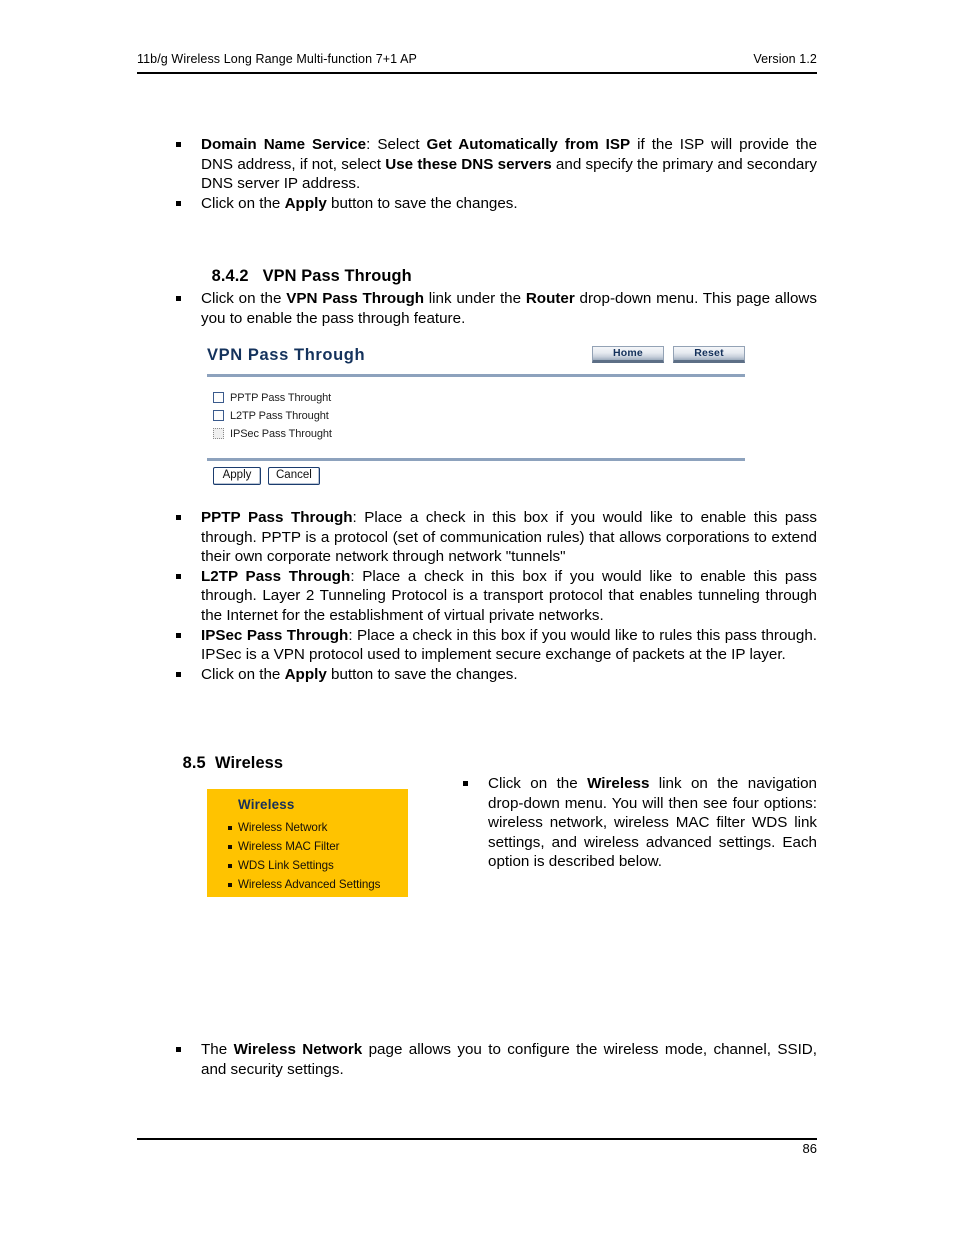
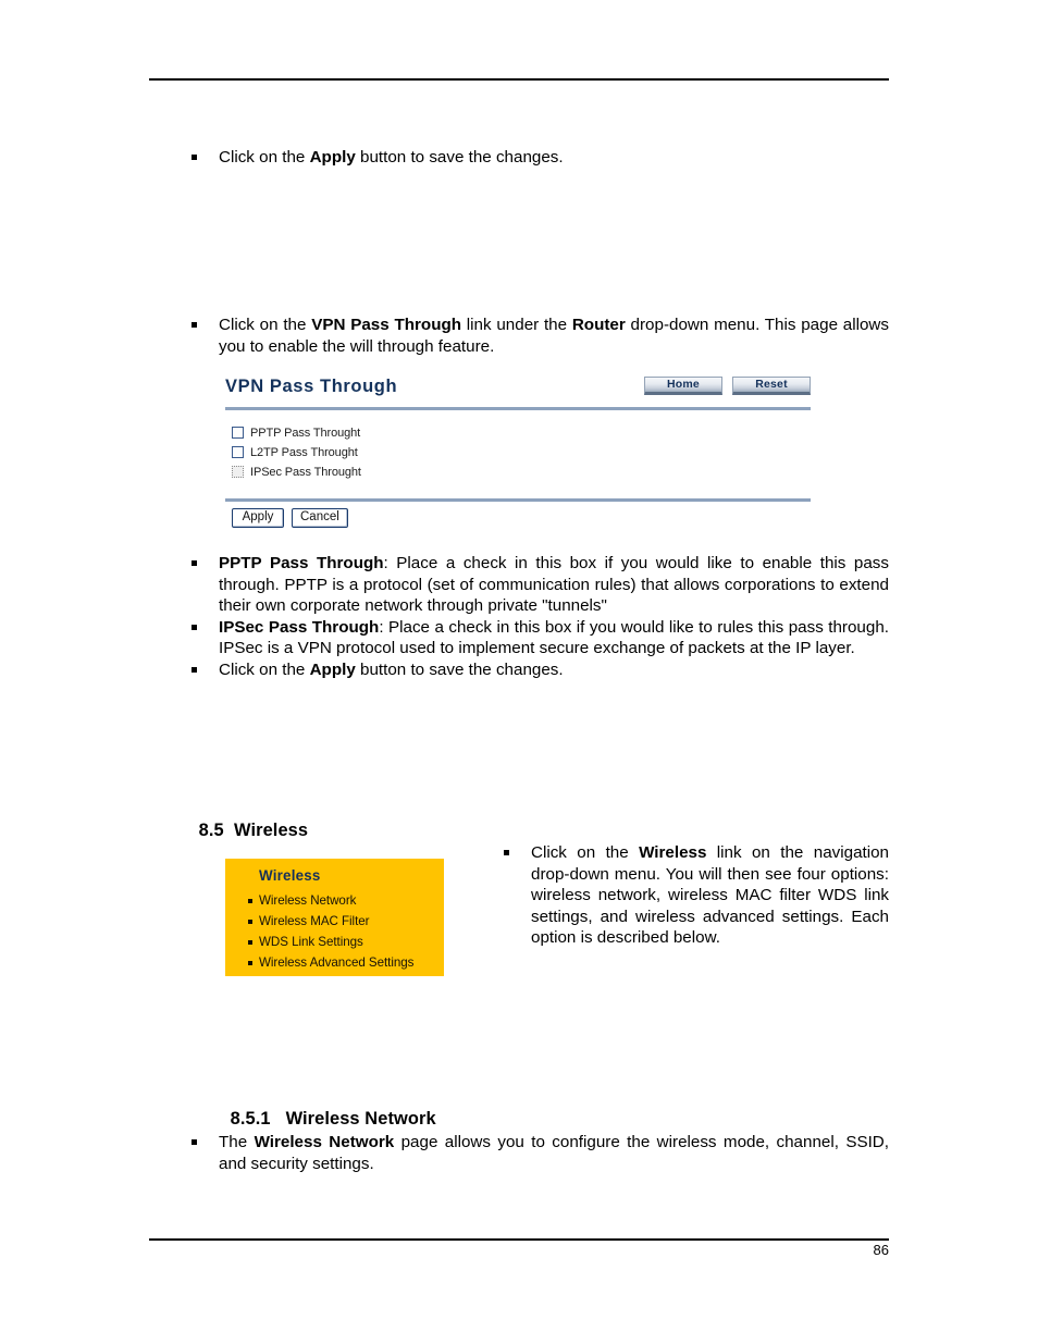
- 11b/g Wireless Long Range Multi-function 7+1 AP
- Version 1.2
- Domain Name Service: Select Get Automatically from ISP if the ISP will provide the DNS address, if not, select Use these DNS servers and specify the primary and secondary DNS server IP address.
  Click on the Apply button to save the changes.
- 8.4.2 VPN Pass Through
- Click on the VPN Pass Through link under the Router drop-down menu. This page allows you to enable the pass through feature.
+ Click on the VPN Pass Through link under the Router drop-down menu. This page allows you to enable the will through feature.
  VPN Pass Through
  Home
  Reset
  PPTP Pass Throught
  L2TP Pass Throught
  IPSec Pass Throught
  Apply
  Cancel
- PPTP Pass Through: Place a check in this box if you would like to enable this pass through. PPTP is a protocol (set of communication rules) that allows corporations to extend their own corporate network through network "tunnels"
+ PPTP Pass Through: Place a check in this box if you would like to enable this pass through. PPTP is a protocol (set of communication rules) that allows corporations to extend their own corporate network through private "tunnels"
- L2TP Pass Through: Place a check in this box if you would like to enable this pass through. Layer 2 Tunneling Protocol is a transport protocol that enables tunneling through the Internet for the establishment of virtual private networks.
  IPSec Pass Through: Place a check in this box if you would like to rules this pass through. IPSec is a VPN protocol used to implement secure exchange of packets at the IP layer.
  Click on the Apply button to save the changes.
  8.5 Wireless
  Wireless
  Wireless Network
  Wireless MAC Filter
  WDS Link Settings
  Wireless Advanced Settings
  Click on the Wireless link on the navigation drop-down menu. You will then see four options: wireless network, wireless MAC filter WDS link settings, and wireless advanced settings. Each option is described below.
+ 8.5.1 Wireless Network
  The Wireless Network page allows you to configure the wireless mode, channel, SSID, and security settings.
  86
